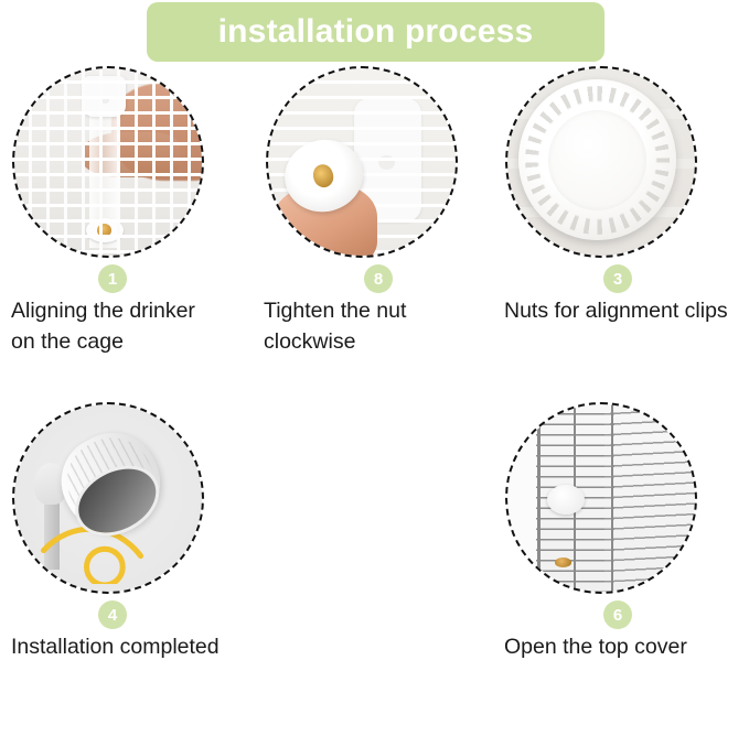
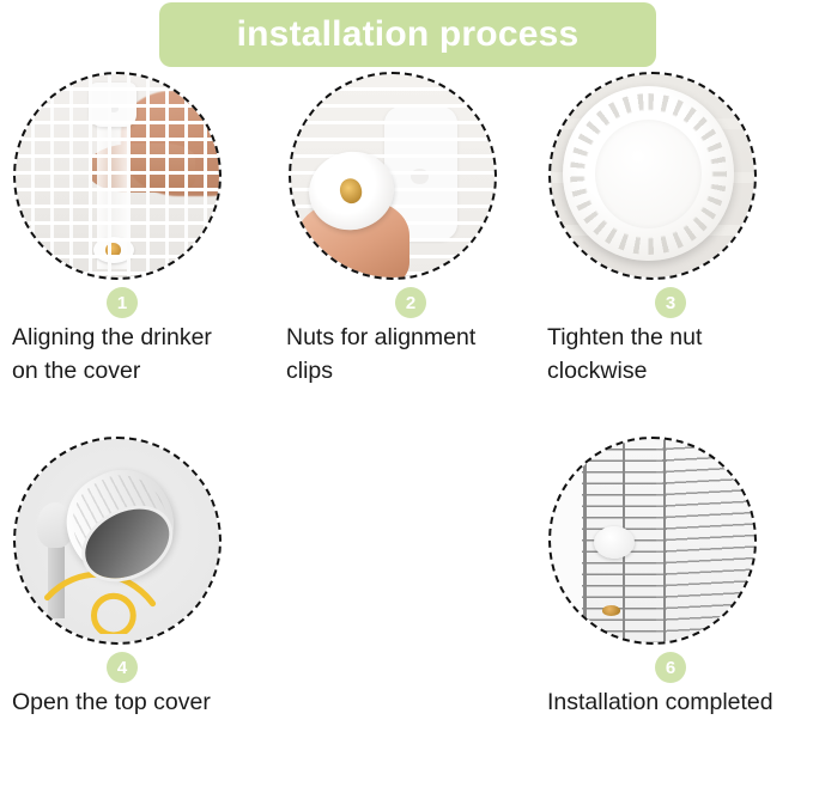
  installation process
  1
- Aligning the drinker on the cage
+ Aligning the drinker on the cover
- 8
+ 2
- Tighten the nut clockwise
+ Nuts for alignment clips
  3
- Nuts for alignment clips
+ Tighten the nut clockwise
  4
- Installation completed
+ Open the top cover
  6
- Open the top cover
+ Installation completed
